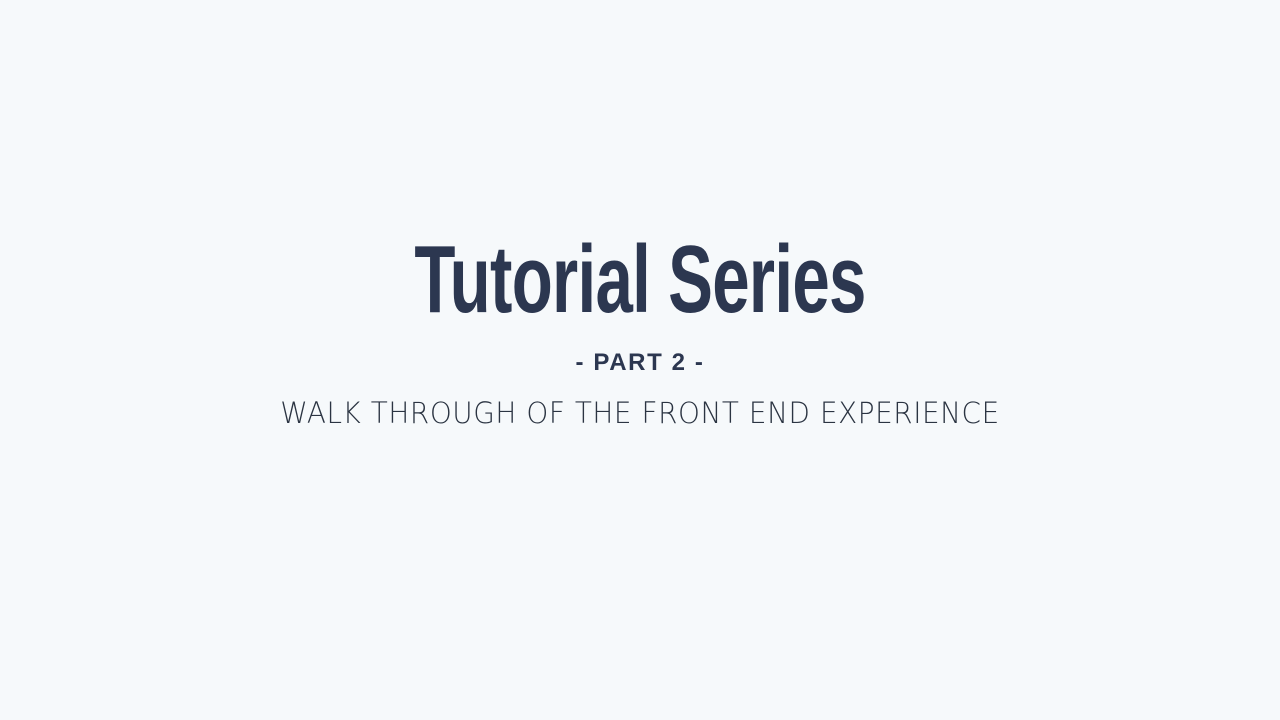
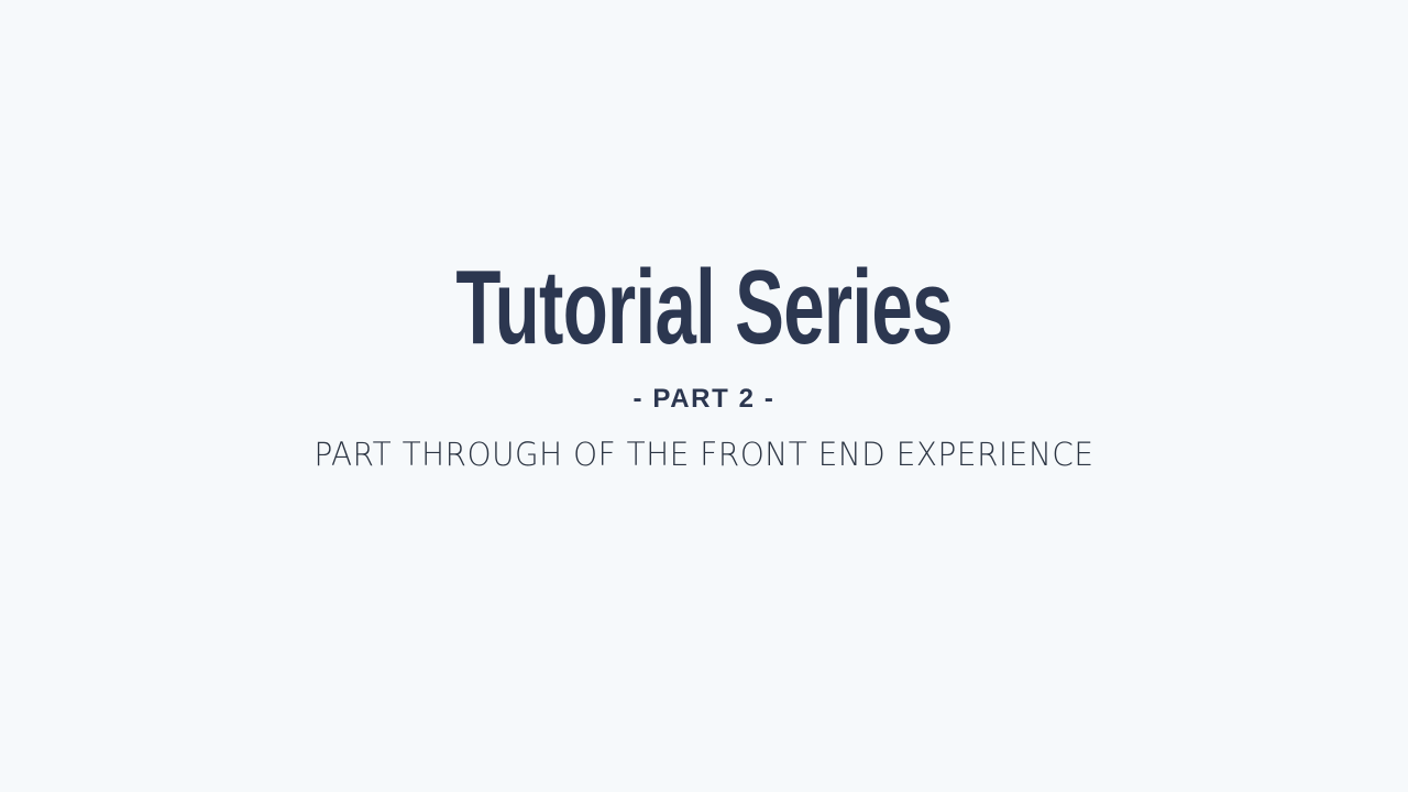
  Tutorial Series
  - PART 2 -
- WALK THROUGH OF THE FRONT END EXPERIENCE
+ PART THROUGH OF THE FRONT END EXPERIENCE
